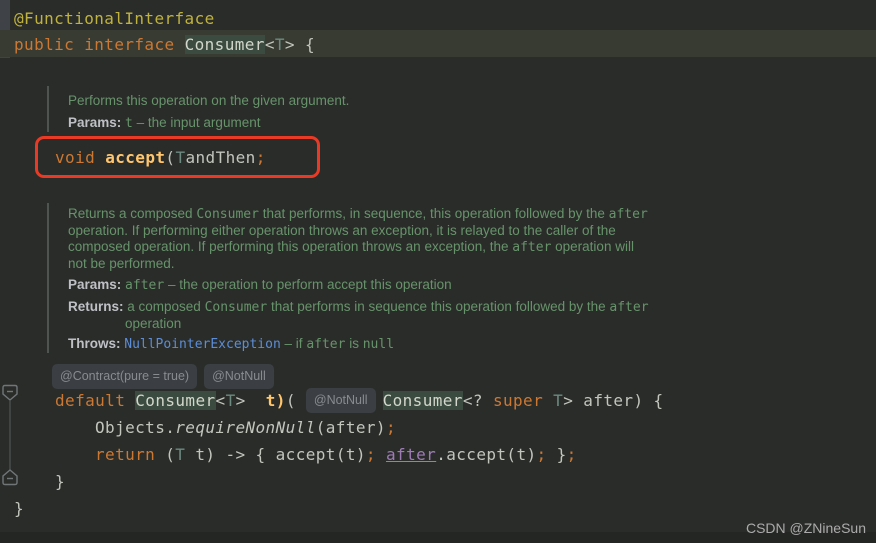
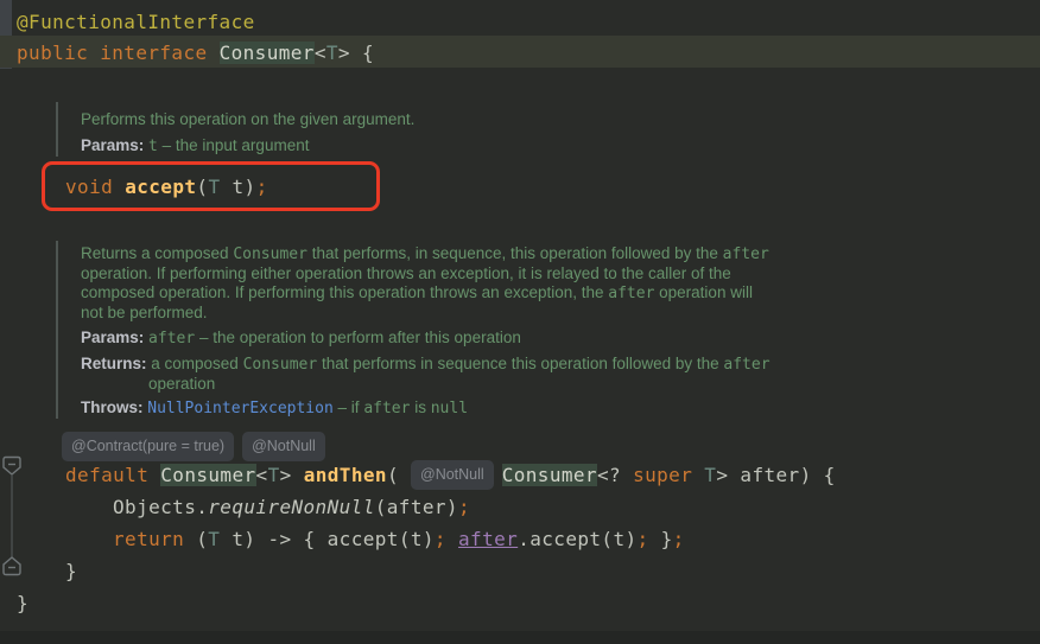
  @FunctionalInterface
  public interface Consumer<T> {
  Performs this operation on the given argument.
  Params: t – the input argument
- void accept(TandThen;
+ void accept(T t);
  Returns a composed Consumer that performs, in sequence, this operation followed by the after
  operation. If performing either operation throws an exception, it is relayed to the caller of the
  composed operation. If performing this operation throws an exception, the after operation will
  not be performed.
- Params: after – the operation to perform accept this operation
+ Params: after – the operation to perform after this operation
  Returns: a composed Consumer that performs in sequence this operation followed by the after
  operation
  Throws: NullPointerException – if after is null
  @Contract(pure = true) @NotNull
- default Consumer<T> t)( @NotNull Consumer<? super T> after) {
+ default Consumer<T> andThen( @NotNull Consumer<? super T> after) {
  Objects.requireNonNull(after);
  return (T t) -> { accept(t); after.accept(t); };
  }
  }
- CSDN @ZNineSun
